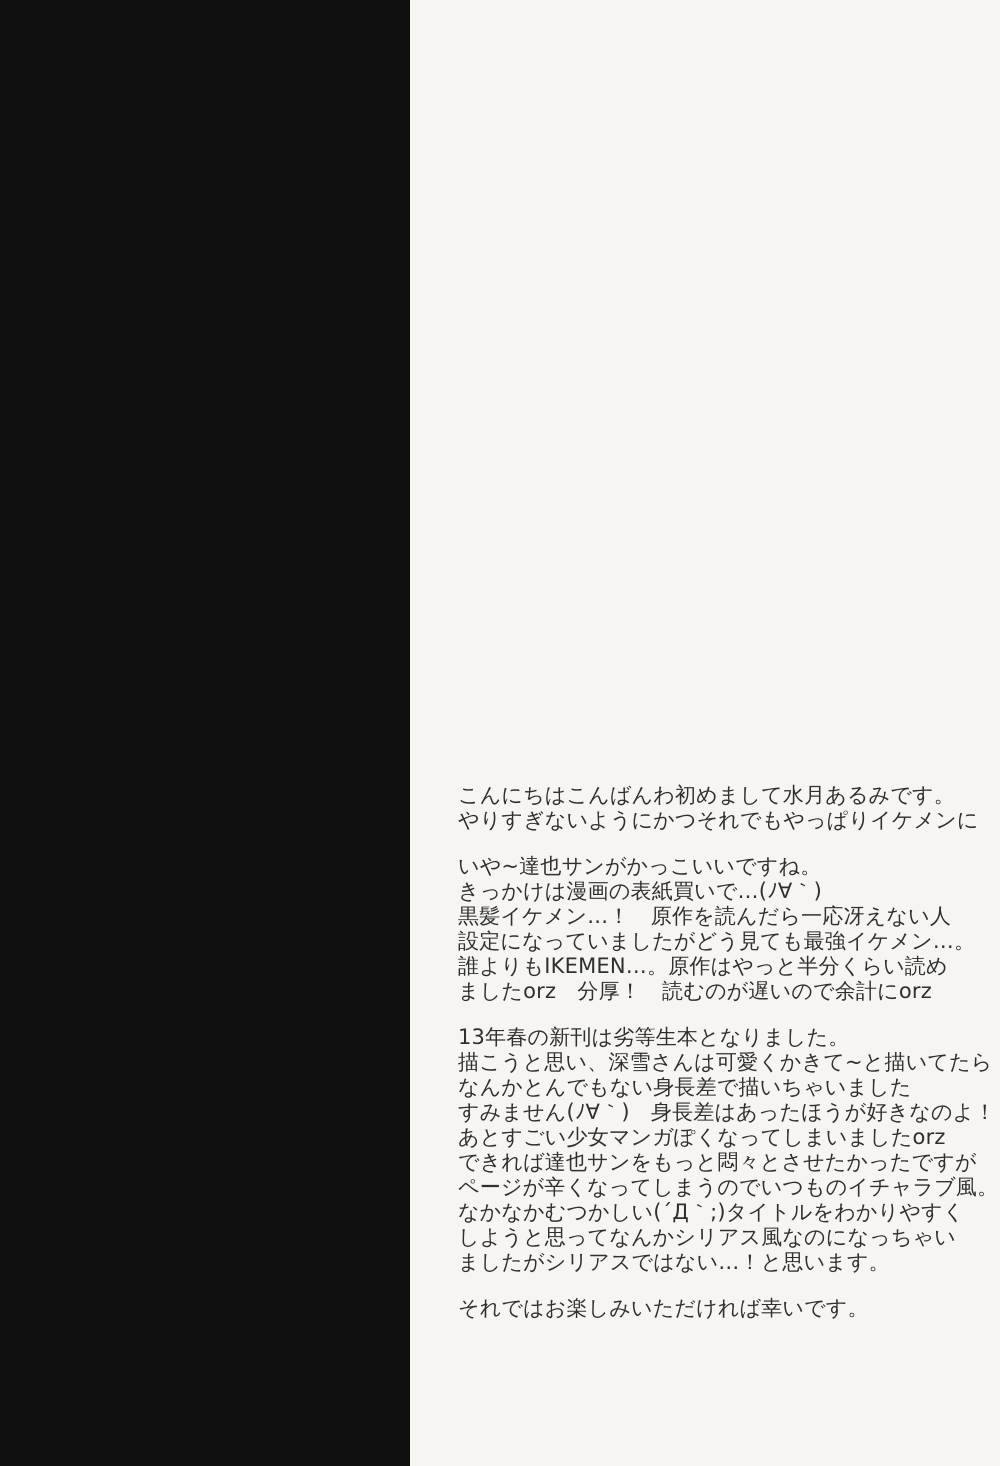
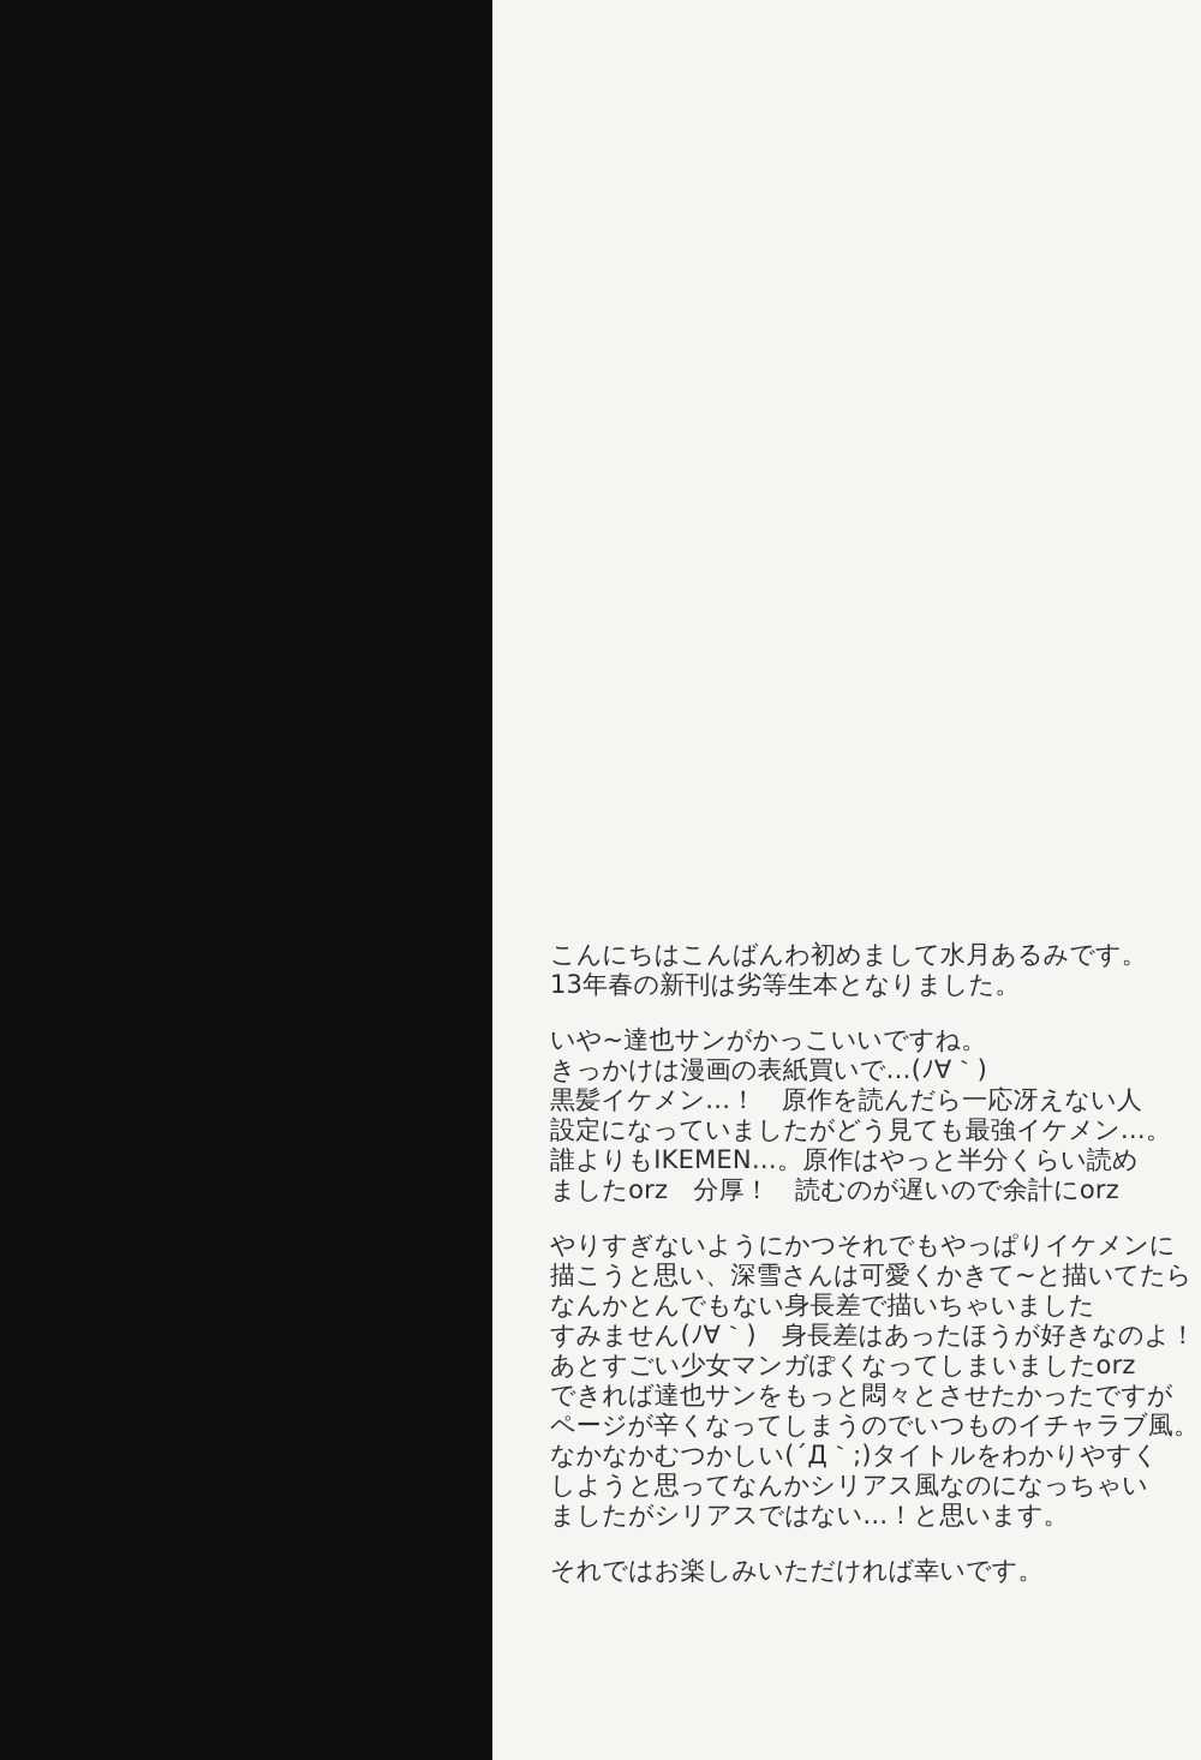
  こんにちはこんばんわ初めまして水月あるみです。
- やりすぎないようにかつそれでもやっぱりイケメンに
+ 13年春の新刊は劣等生本となりました。
  いや~達也サンがかっこいいですね。
  きっかけは漫画の表紙買いで…(ﾉ∀｀)
  黒髪イケメン…！ 原作を読んだら一応冴えない人
  設定になっていましたがどう見ても最強イケメン…。
  誰よりもIKEMEN…。原作はやっと半分くらい読め
  ましたorz 分厚！ 読むのが遅いので余計にorz
- 13年春の新刊は劣等生本となりました。
+ やりすぎないようにかつそれでもやっぱりイケメンに
  描こうと思い、深雪さんは可愛くかきて~と描いてたら
  なんかとんでもない身長差で描いちゃいました
  すみません(ﾉ∀｀) 身長差はあったほうが好きなのよ！
  あとすごい少女マンガぽくなってしまいましたorz
  できれば達也サンをもっと悶々とさせたかったですが
  ページが辛くなってしまうのでいつものイチャラブ風。
  なかなかむつかしい(´Д｀;)タイトルをわかりやすく
  しようと思ってなんかシリアス風なのになっちゃい
  ましたがシリアスではない…！と思います。
  それではお楽しみいただければ幸いです。
